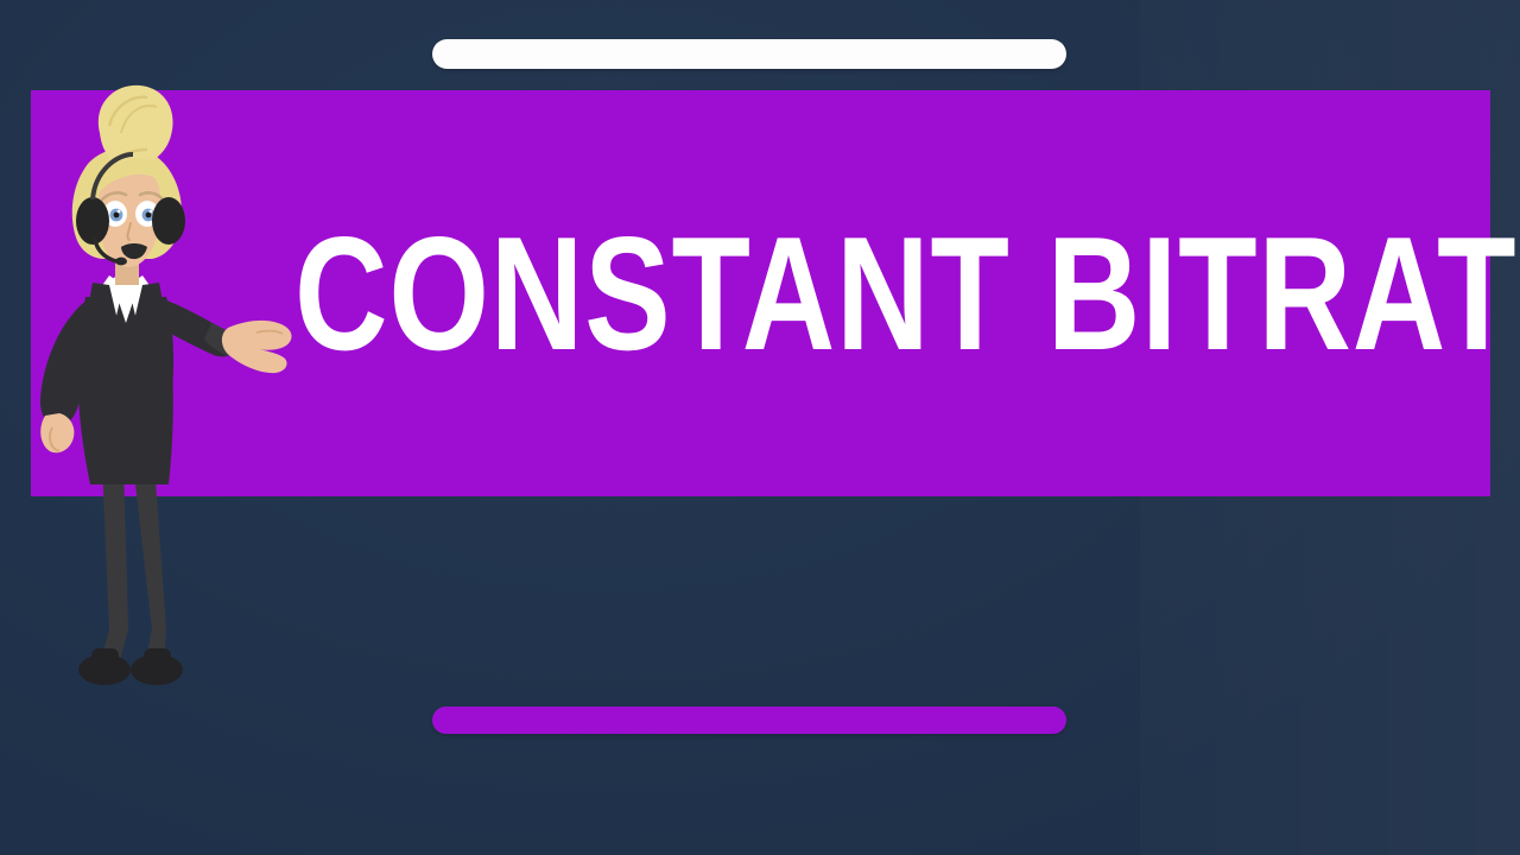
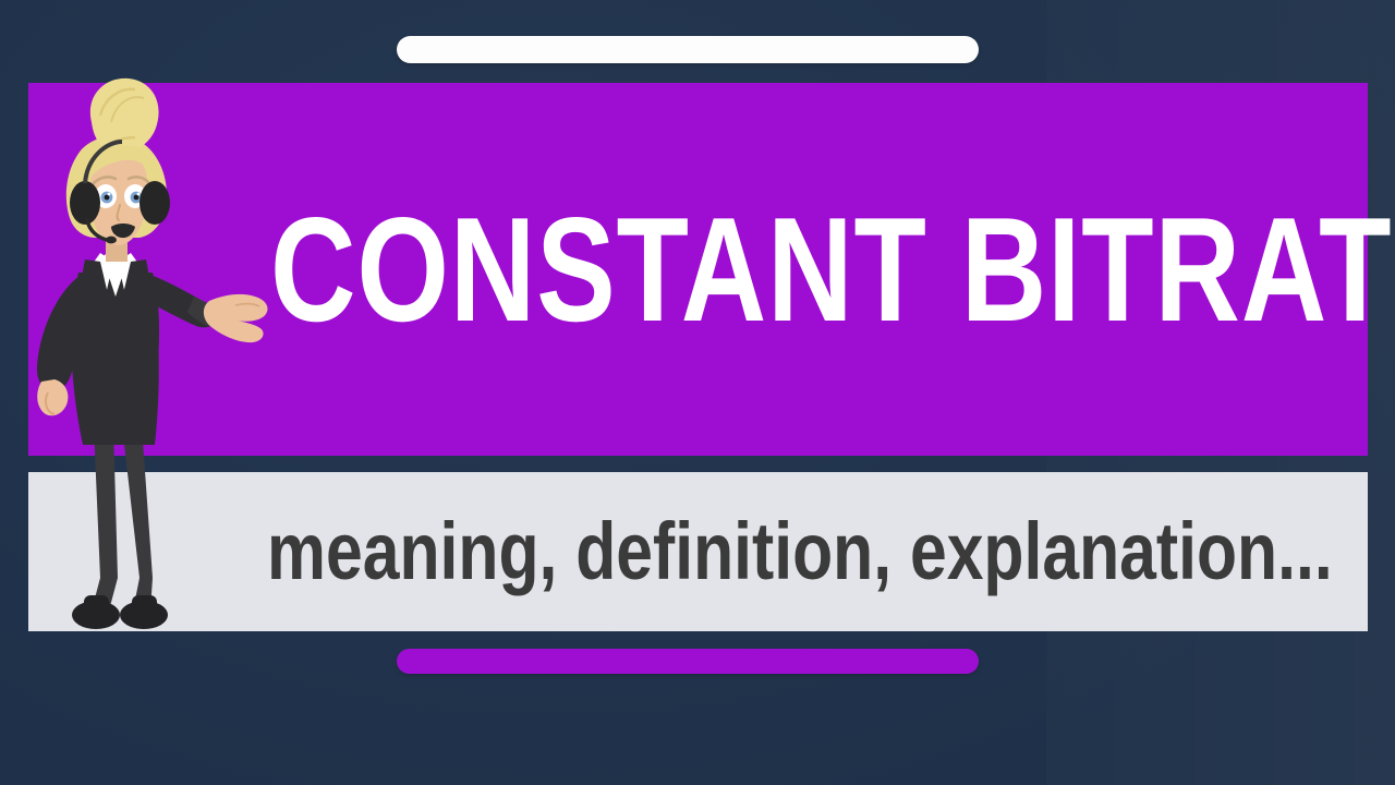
  CONSTANT BITRAT
+ meaning, definition, explanation...
